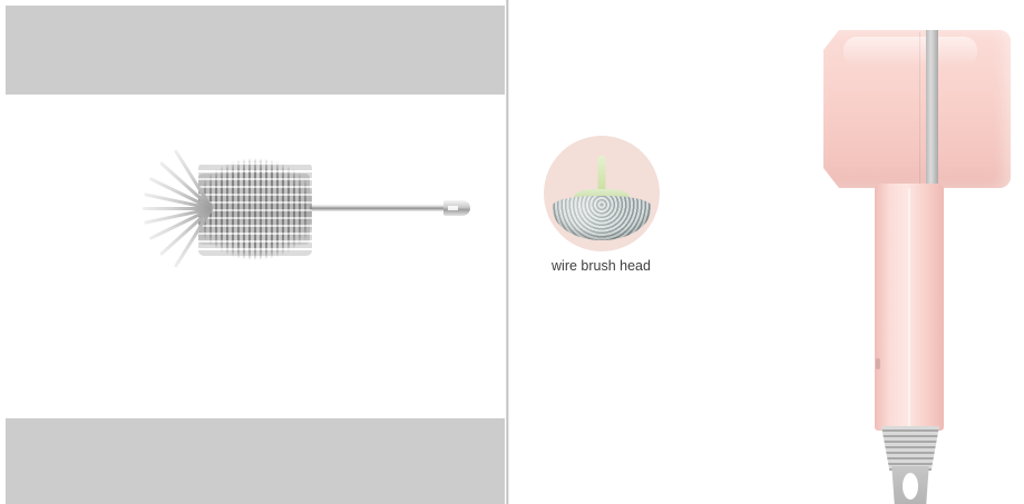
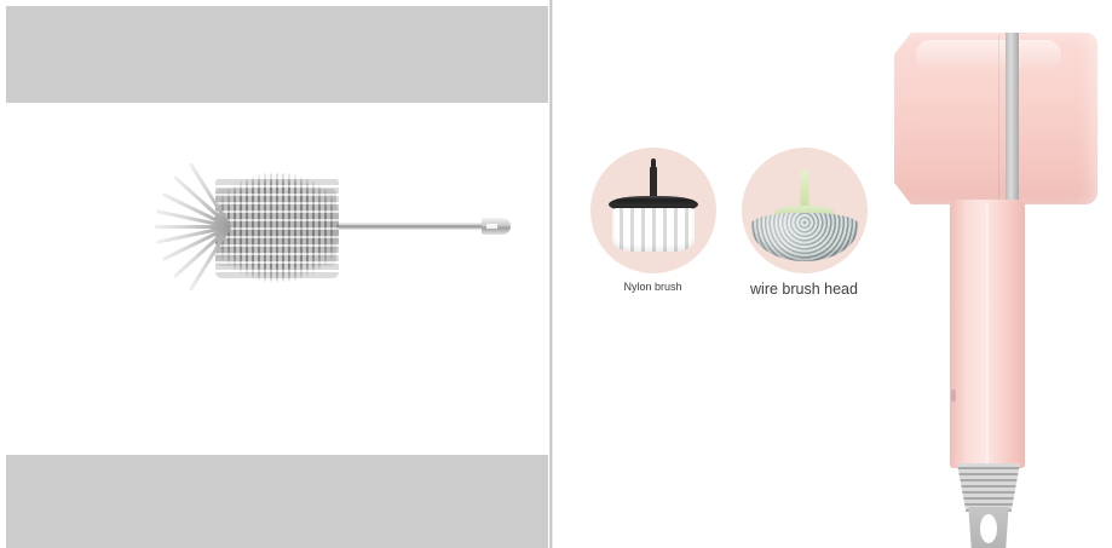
+ Nylon brush
  wire brush head
